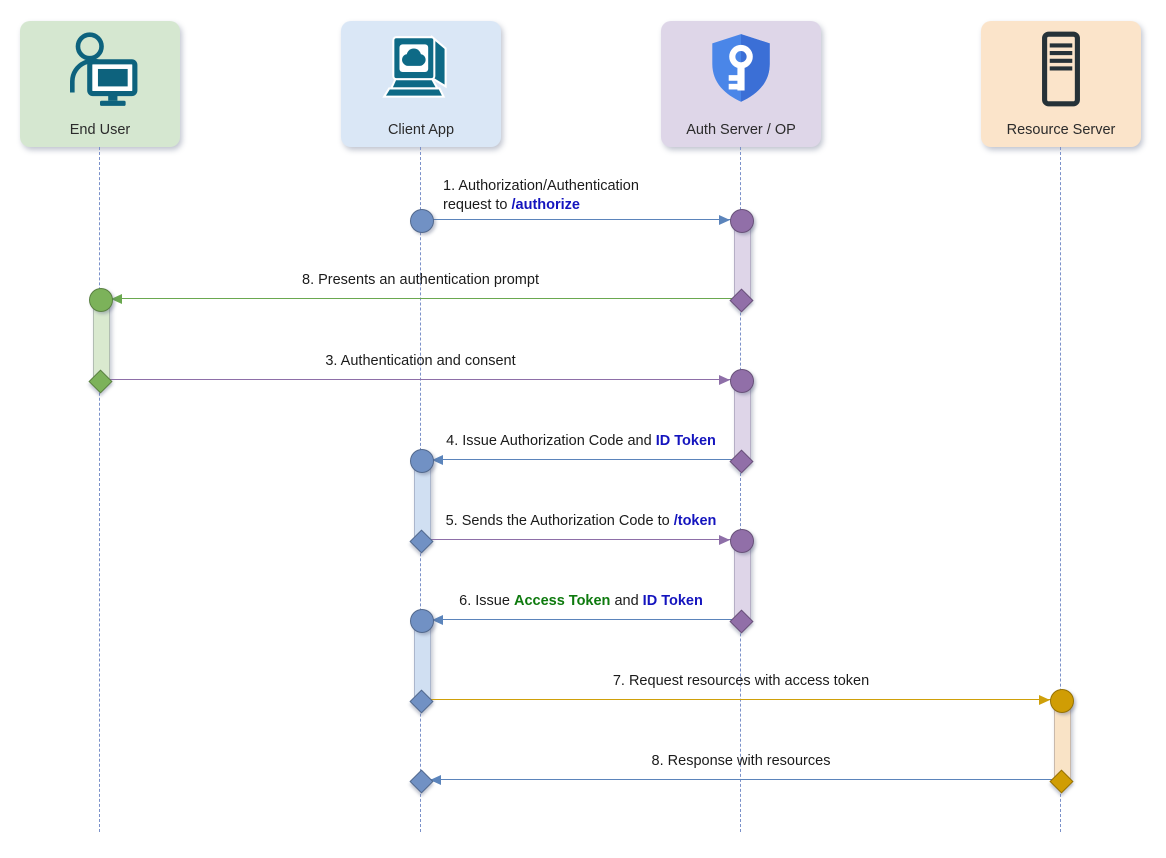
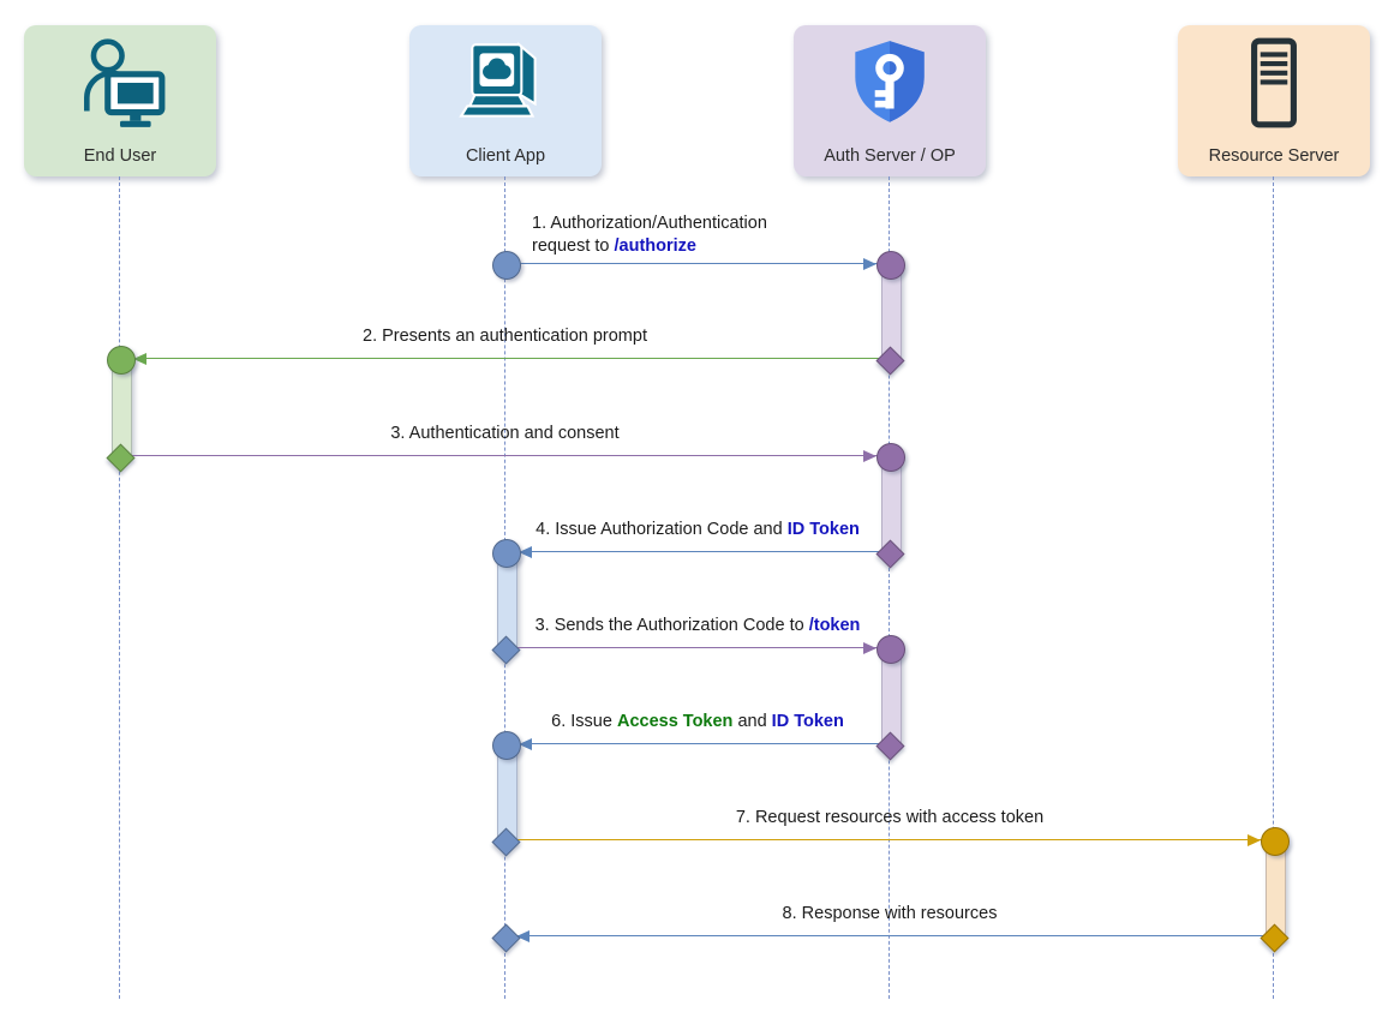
  End User
  Client App
  Auth Server / OP
  Resource Server
  1. Authorization/Authentication
  request to /authorize
- 8. Presents an authentication prompt
+ 2. Presents an authentication prompt
  3. Authentication and consent
  4. Issue Authorization Code and ID Token
- 5. Sends the Authorization Code to /token
+ 3. Sends the Authorization Code to /token
  6. Issue Access Token and ID Token
  7. Request resources with access token
  8. Response with resources
